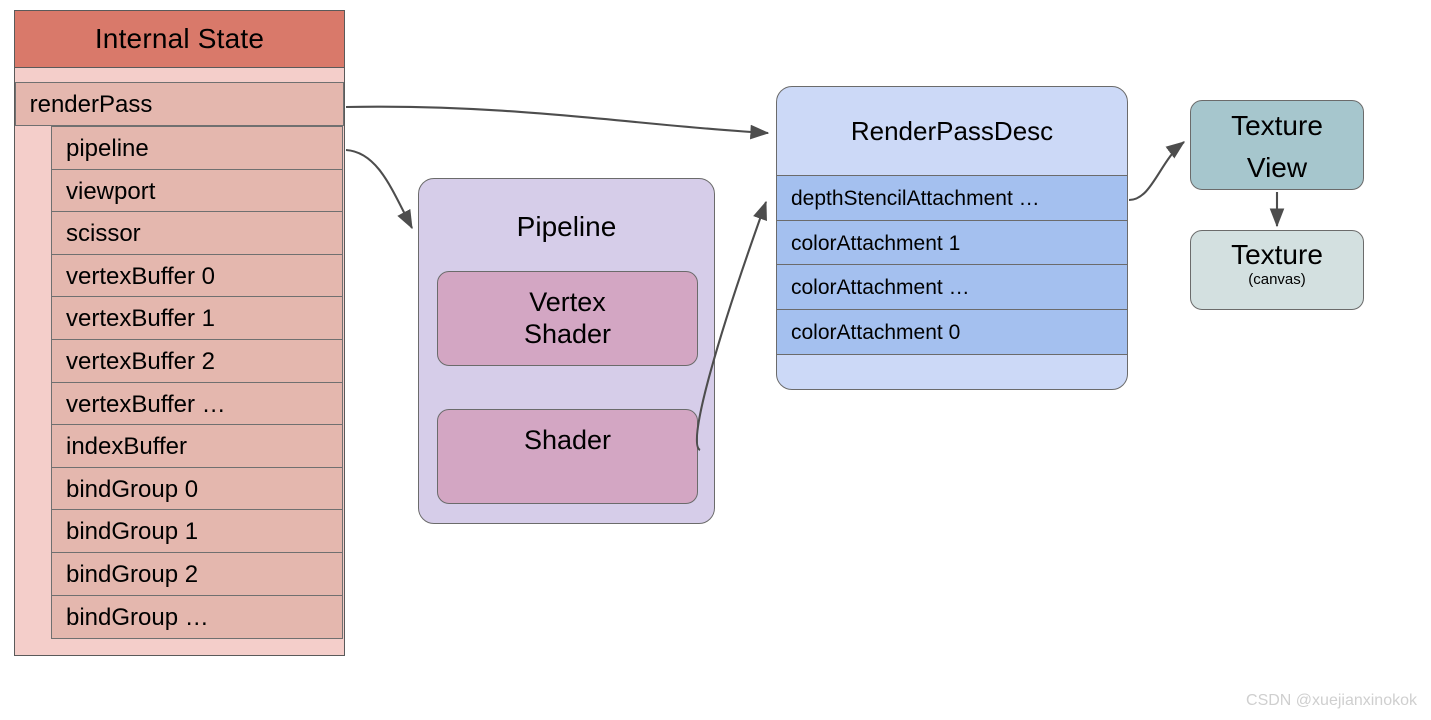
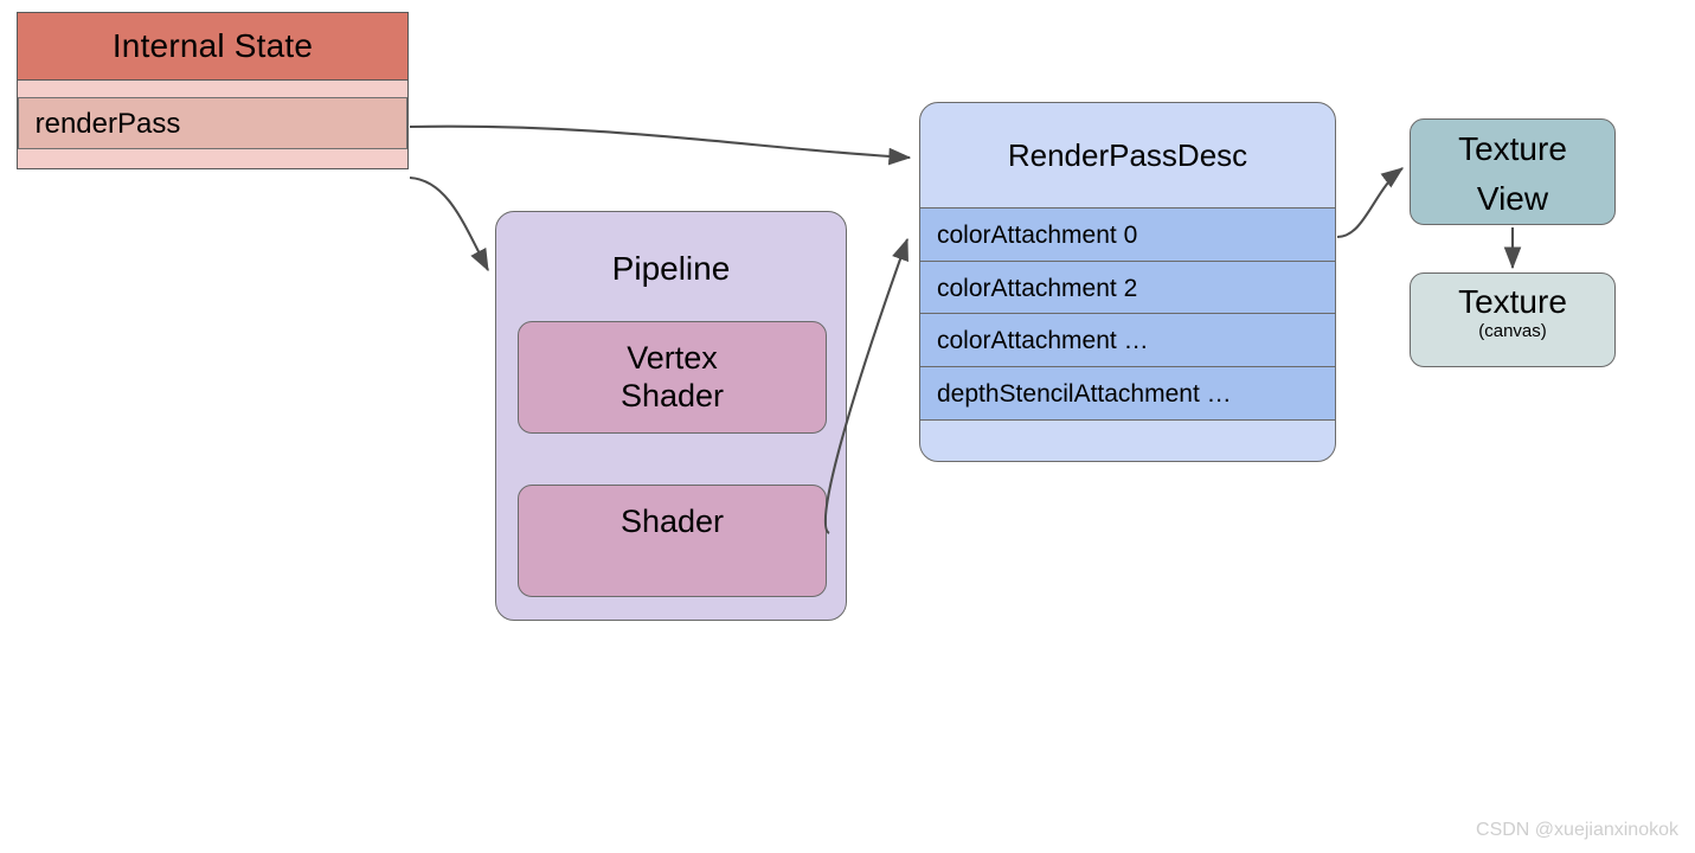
  Internal State
  renderPass
- pipeline
- viewport
- scissor
- vertexBuffer 0
- vertexBuffer 1
- vertexBuffer 2
- vertexBuffer …
- indexBuffer
- bindGroup 0
- bindGroup 1
- bindGroup 2
- bindGroup …
  Pipeline
  Vertex
  Shader
  Shader
  RenderPassDesc
- depthStencilAttachment …
+ colorAttachment 0
- colorAttachment 1
+ colorAttachment 2
  colorAttachment …
- colorAttachment 0
+ depthStencilAttachment …
  Texture
  View
  Texture
  (canvas)
  CSDN @xuejianxinokok
